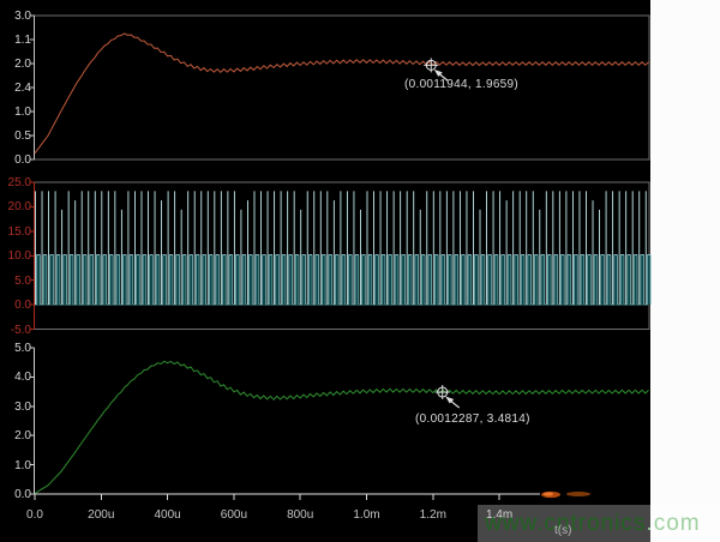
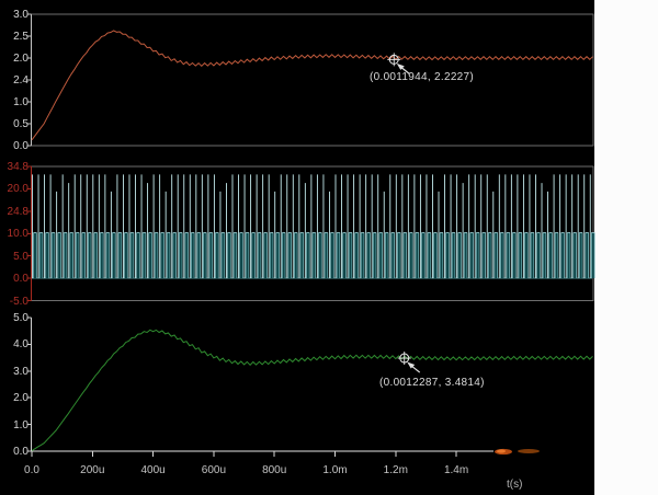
  3.0
- 1.1
+ 2.5
  2.0
  2.4
  1.0
  0.5
  0.0
- 25.0
+ 34.8
  20.0
- 15.0
+ 24.8
  10.0
  5.0
  0.0
  -5.0
  5.0
  4.0
  3.0
  2.0
  1.0
  0.0
  0.0
  200u
  400u
  600u
  800u
  1.0m
  1.2m
  1.4m
- (0.0011944, 1.9659)
+ (0.0011944, 2.2227)
  (0.0012287, 3.4814)
  t(s)
- www.cntronics
- .com
